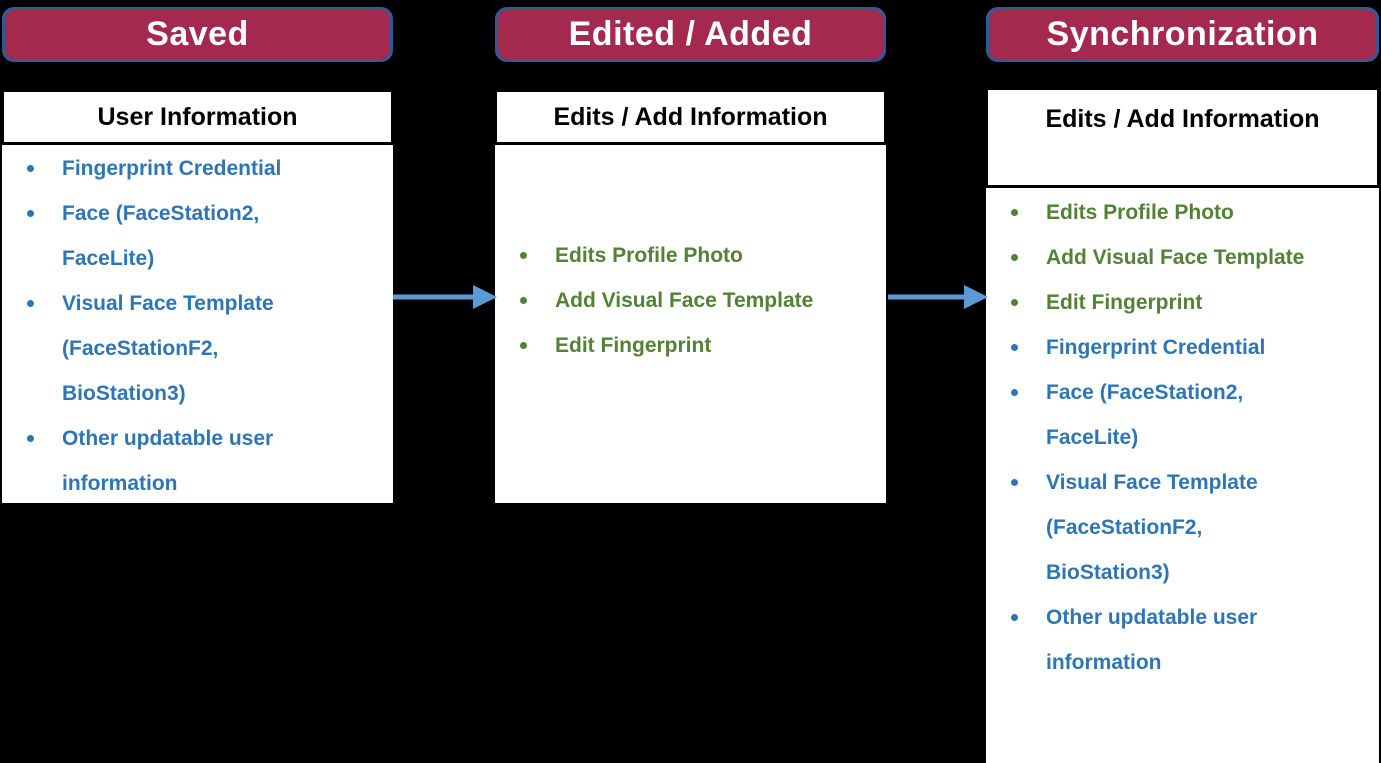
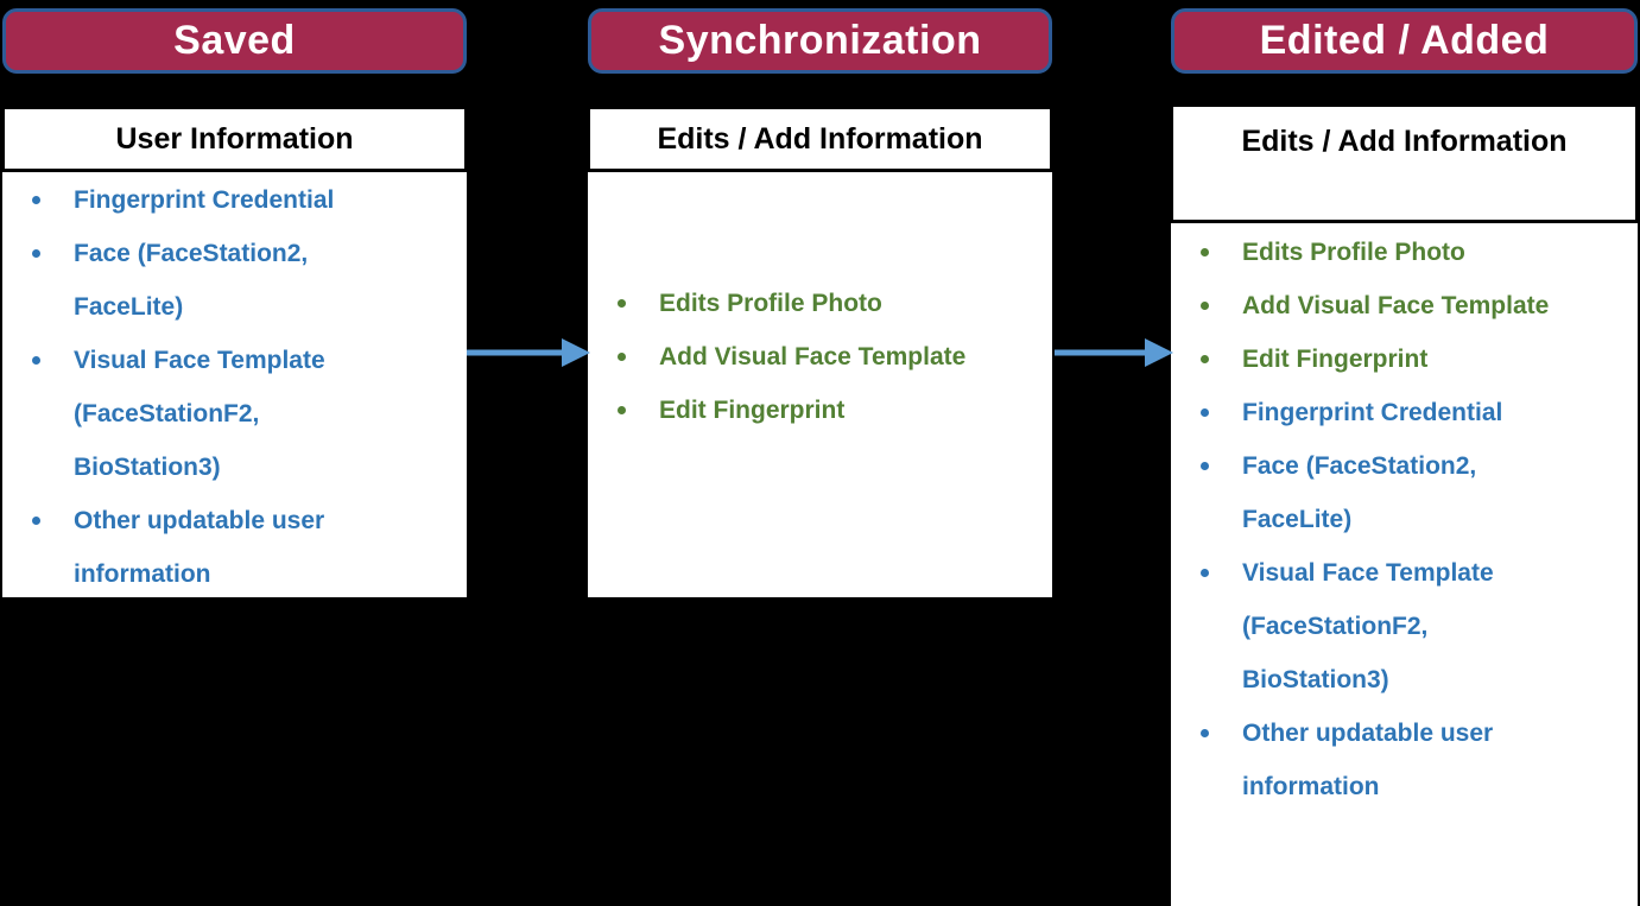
  Saved
  User Information
  Fingerprint Credential
  Face (FaceStation2,
  FaceLite)
  Visual Face Template
  (FaceStationF2,
  BioStation3)
  Other updatable user
  information
- Edited / Added
+ Synchronization
  Edits / Add Information
  Edits Profile Photo
  Add Visual Face Template
  Edit Fingerprint
- Synchronization
+ Edited / Added
  Edits / Add Information
  Edits Profile Photo
  Add Visual Face Template
  Edit Fingerprint
  Fingerprint Credential
  Face (FaceStation2,
  FaceLite)
  Visual Face Template
  (FaceStationF2,
  BioStation3)
  Other updatable user
  information
